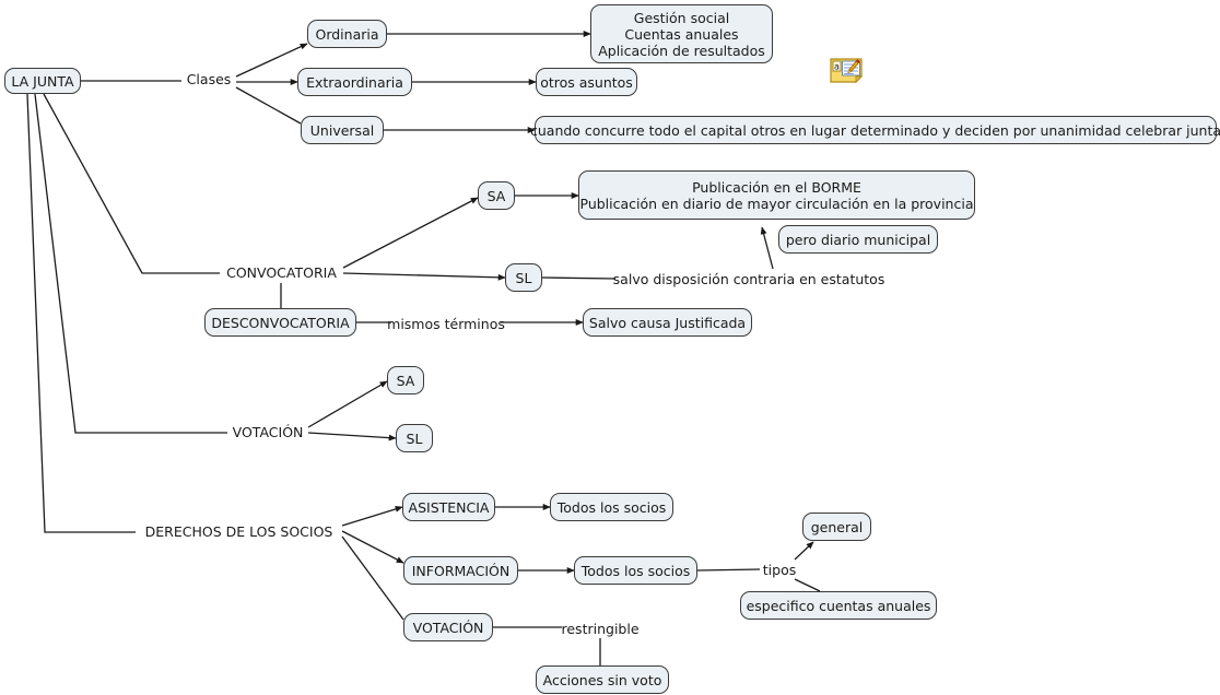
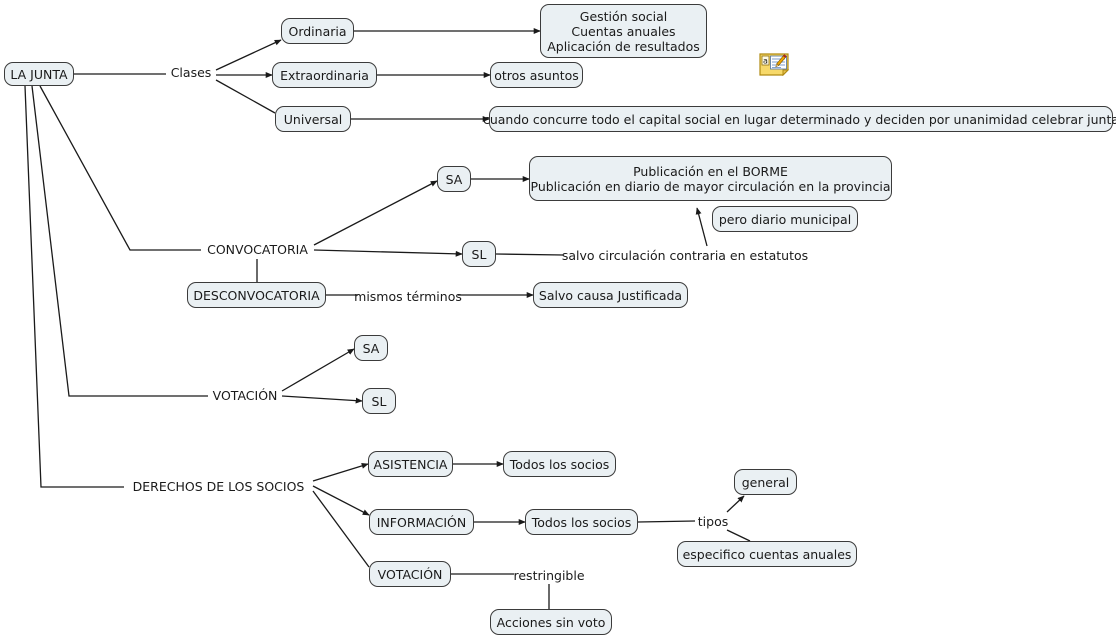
  LA JUNTA
  Clases
  Ordinaria
  Extraordinaria
  Universal
  Gestión social
  Cuentas anuales
  Aplicación de resultados
  otros asuntos
- cuando concurre todo el capital otros en lugar determinado y deciden por unanimidad celebrar junta
+ cuando concurre todo el capital social en lugar determinado y deciden por unanimidad celebrar junta
  CONVOCATORIA
  SA
  SL
  Publicación en el BORME
  Publicación en diario de mayor circulación en la provincia
  pero diario municipal
- salvo disposición contraria en estatutos
+ salvo circulación contraria en estatutos
  DESCONVOCATORIA
  mismos términos
  Salvo causa Justificada
  VOTACIÓN
  SA
  SL
  DERECHOS DE LOS SOCIOS
  ASISTENCIA
  Todos los socios
  INFORMACIÓN
  Todos los socios
  tipos
  general
  especifico cuentas anuales
  VOTACIÓN
  restringible
  Acciones sin voto
  a
